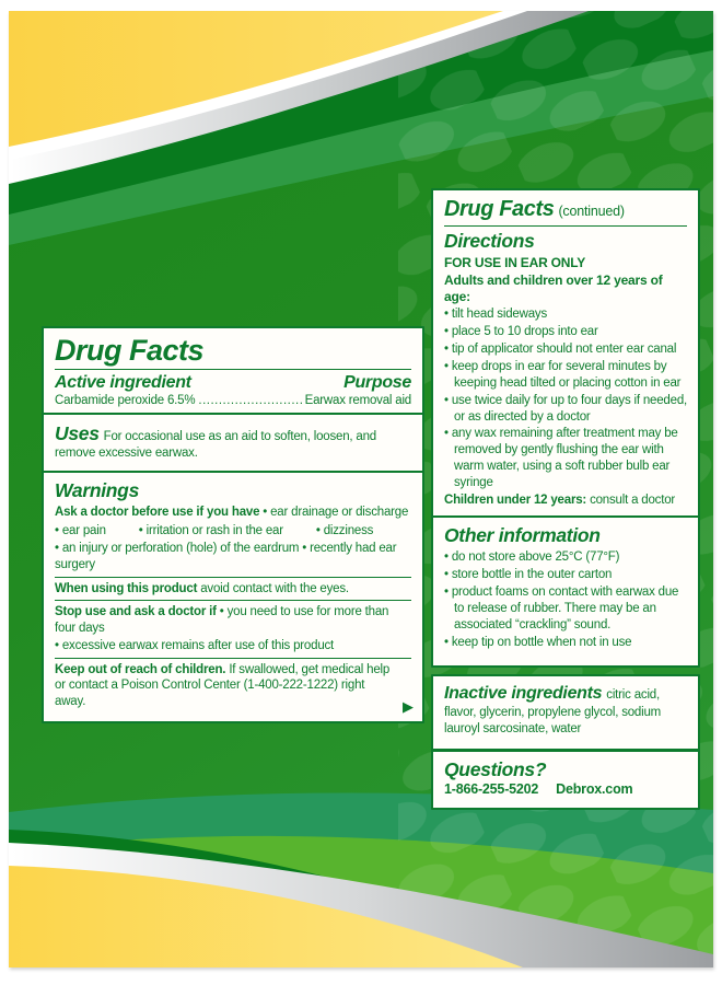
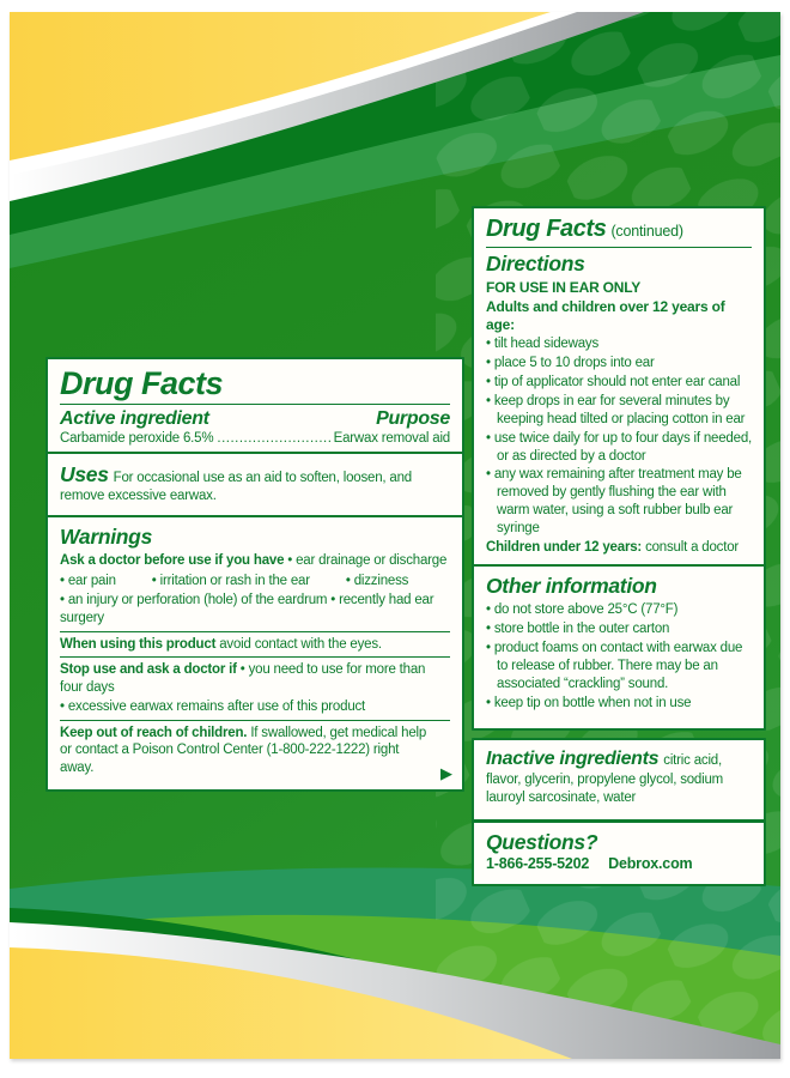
  Drug Facts
  Active ingredient
  Purpose
  Carbamide peroxide 6.5%
  Earwax removal aid
  Uses For occasional use as an aid to soften, loosen, and remove excessive earwax.
  Warnings
  Ask a doctor before use if you have ear drainage or discharge
  ear pain
  irritation or rash in the ear
  dizziness
  an injury or perforation (hole) of the eardrum recently had ear surgery
  When using this product avoid contact with the eyes.
  Stop use and ask a doctor if you need to use for more than four days
  excessive earwax remains after use of this product
- Keep out of reach of children. If swallowed, get medical help or contact a Poison Control Center (1-400-222-1222) right away.
+ Keep out of reach of children. If swallowed, get medical help or contact a Poison Control Center (1-800-222-1222) right away.
  ▶
  Drug Facts (continued)
  Directions
  FOR USE IN EAR ONLY
  Adults and children over 12 years of age:
  tilt head sideways
  place 5 to 10 drops into ear
  tip of applicator should not enter ear canal
  keep drops in ear for several minutes by keeping head tilted or placing cotton in ear
  use twice daily for up to four days if needed, or as directed by a doctor
  any wax remaining after treatment may be removed by gently flushing the ear with warm water, using a soft rubber bulb ear syringe
  Children under 12 years: consult a doctor
  Other information
  do not store above 25°C (77°F)
  store bottle in the outer carton
  product foams on contact with earwax due to release of rubber. There may be an associated “crackling” sound.
  keep tip on bottle when not in use
  Inactive ingredients citric acid, flavor, glycerin, propylene glycol, sodium lauroyl sarcosinate, water
  Questions?
  1-866-255-5202 Debrox.com
